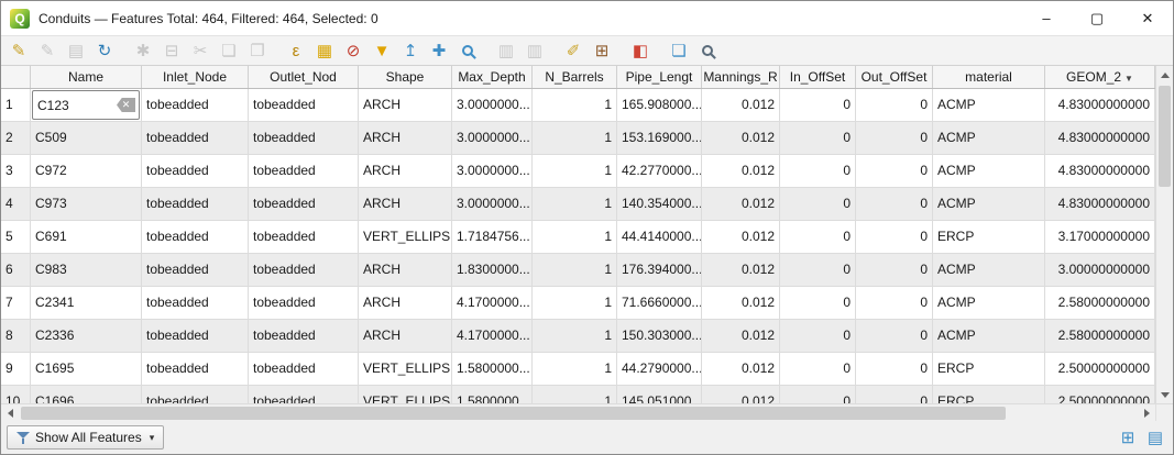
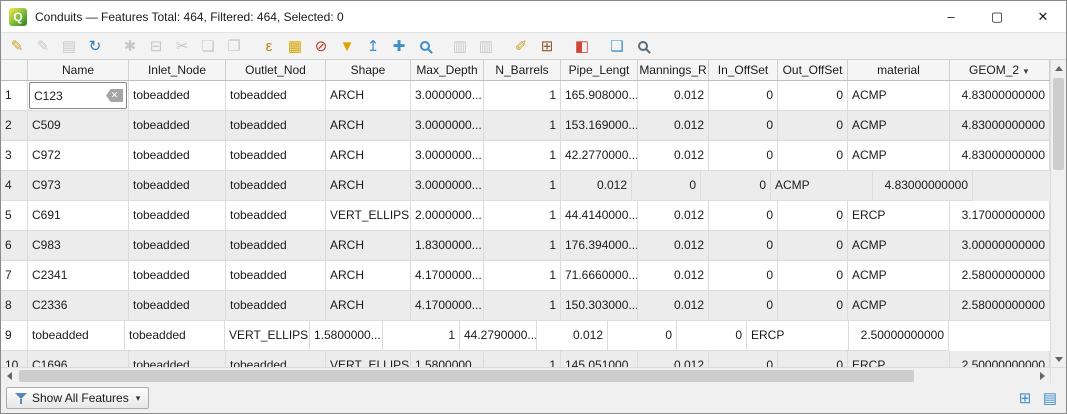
  Q
  Conduits — Features Total: 464, Filtered: 464, Selected: 0
  –
  ▢
  ✕
  ✎
  ✎
  ▤
  ↻
  ✱
  ⊟
  ✂
  ❏
  ❐
  ε
  ▦
  ⊘
  ▼
  ↥
  ✚
  ▥
  ▥
  ✐
  ⊞
  ◧
  ❏
  Name
  Inlet_Node
  Outlet_Nod
  Shape
  Max_Depth
  N_Barrels
  Pipe_Lengt
  Mannings_R
  In_OffSet
  Out_OffSet
  material
  GEOM_2 ▼
  1
  C123
  ✕
  tobeadded
  tobeadded
  ARCH
  3.0000000...
  1
  165.908000...
  0.012
  0
  0
  ACMP
  4.83000000000
  2
  C509
  tobeadded
  tobeadded
  ARCH
  3.0000000...
  1
  153.169000...
  0.012
  0
  0
  ACMP
  4.83000000000
  3
  C972
  tobeadded
  tobeadded
  ARCH
  3.0000000...
  1
  42.2770000...
  0.012
  0
  0
  ACMP
  4.83000000000
  4
  C973
  tobeadded
  tobeadded
  ARCH
  3.0000000...
  1
- 140.354000...
  0.012
  0
  0
  ACMP
  4.83000000000
  5
  C691
  tobeadded
  tobeadded
  VERT_ELLIPS
- 1.7184756...
+ 2.0000000...
  1
  44.4140000...
  0.012
  0
  0
  ERCP
  3.17000000000
  6
  C983
  tobeadded
  tobeadded
  ARCH
  1.8300000...
  1
  176.394000...
  0.012
  0
  0
  ACMP
  3.00000000000
  7
  C2341
  tobeadded
  tobeadded
  ARCH
  4.1700000...
  1
  71.6660000...
  0.012
  0
  0
  ACMP
  2.58000000000
  8
  C2336
  tobeadded
  tobeadded
  ARCH
  4.1700000...
  1
  150.303000...
  0.012
  0
  0
  ACMP
  2.58000000000
  9
- C1695
  tobeadded
  tobeadded
  VERT_ELLIPS
  1.5800000...
  1
  44.2790000...
  0.012
  0
  0
  ERCP
  2.50000000000
  10
  C1696
  tobeadded
  tobeadded
  VERT_ELLIPS
  1.5800000...
  1
  145.051000...
  0.012
  0
  0
  ERCP
  2.50000000000
  Show All Features
  ▾
  ⊞
  ▤
